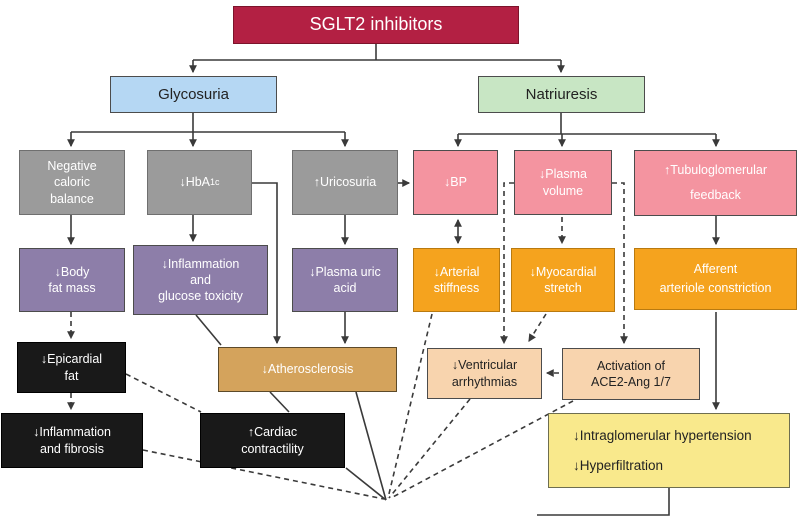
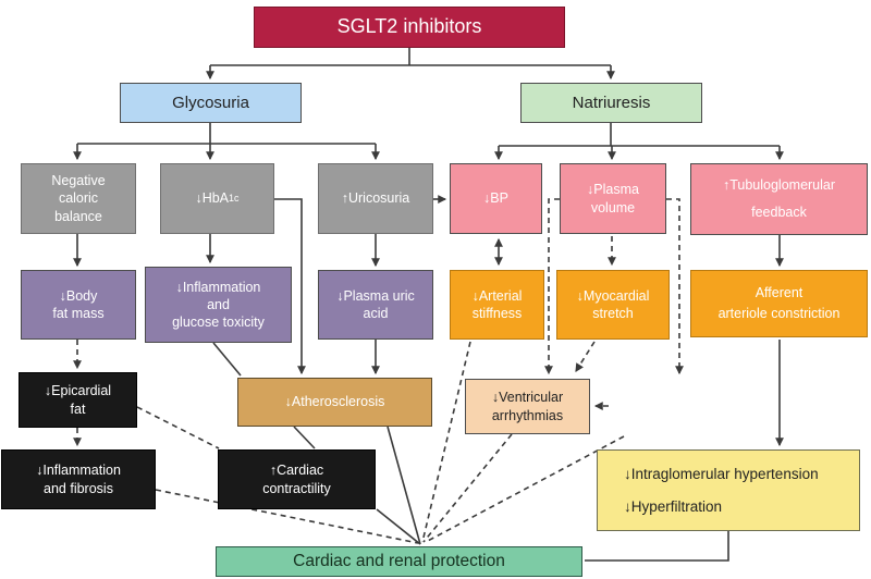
  SGLT2 inhibitors
  Glycosuria
  Natriuresis
  Negative
  caloric
  balance
  ↓HbA
  1c
  ↑Uricosuria
  ↓BP
  ↓Plasma
  volume
  ↑Tubuloglomerular
  feedback
  ↓Body
  fat mass
  ↓Inflammation
  and
  glucose toxicity
  ↓Plasma uric
  acid
  ↓Arterial
  stiffness
  ↓Myocardial
  stretch
  Afferent
  arteriole constriction
  ↓Epicardial
  fat
  ↓Atherosclerosis
  ↓Ventricular
  arrhythmias
- Activation of
- ACE2-Ang 1/7
  ↓Inflammation
  and fibrosis
  ↑Cardiac
  contractility
  ↓Intraglomerular hypertension
  ↓Hyperfiltration
+ Cardiac and renal protection
